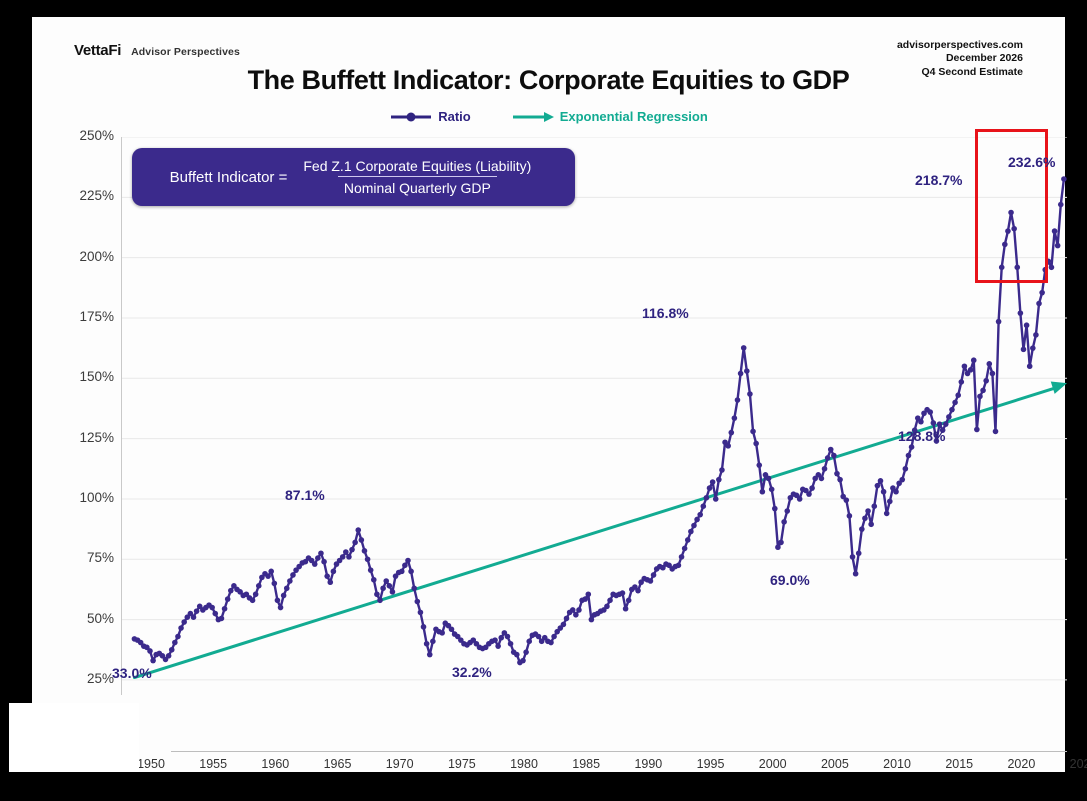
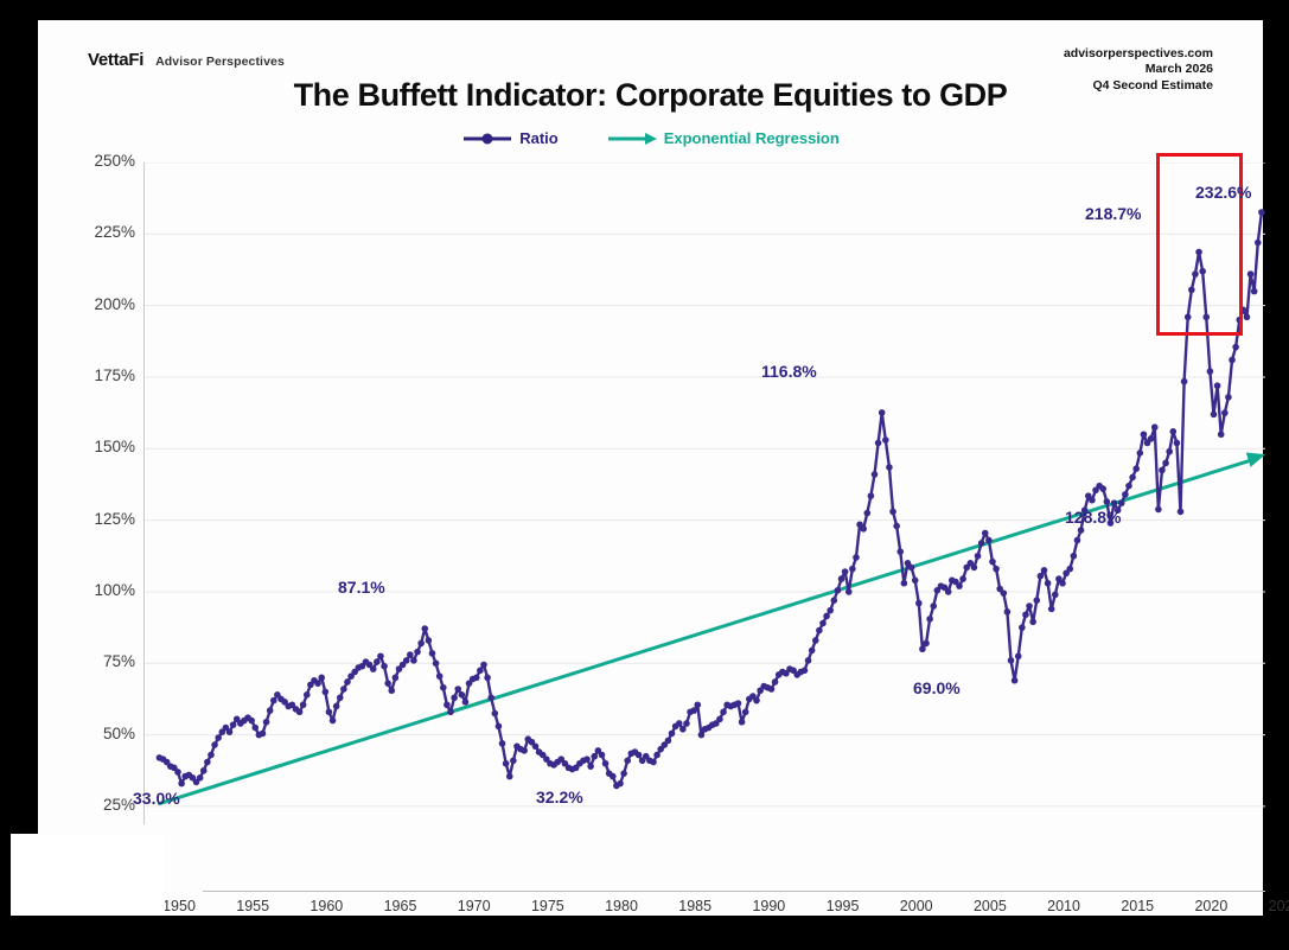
  VettaFi
  Advisor Perspectives
  advisorperspectives.com
- December 2026
+ March 2026
  Q4 Second Estimate
  The Buffett Indicator: Corporate Equities to GDP
  Ratio
  Exponential Regression
  250%
  225%
  200%
  175%
  150%
  125%
  100%
  75%
  50%
  25%
- Buffett Indicator =
- Fed Z.1 Corporate Equities (Liability)
- Nominal Quarterly GDP
  33.0%
  87.1%
  32.2%
  116.8%
  69.0%
  128.8%
  218.7%
  232.6%
  1950
  1955
  1960
  1965
  1970
  1975
  1980
  1985
  1990
  1995
  2000
  2005
  2010
  2015
  2020
